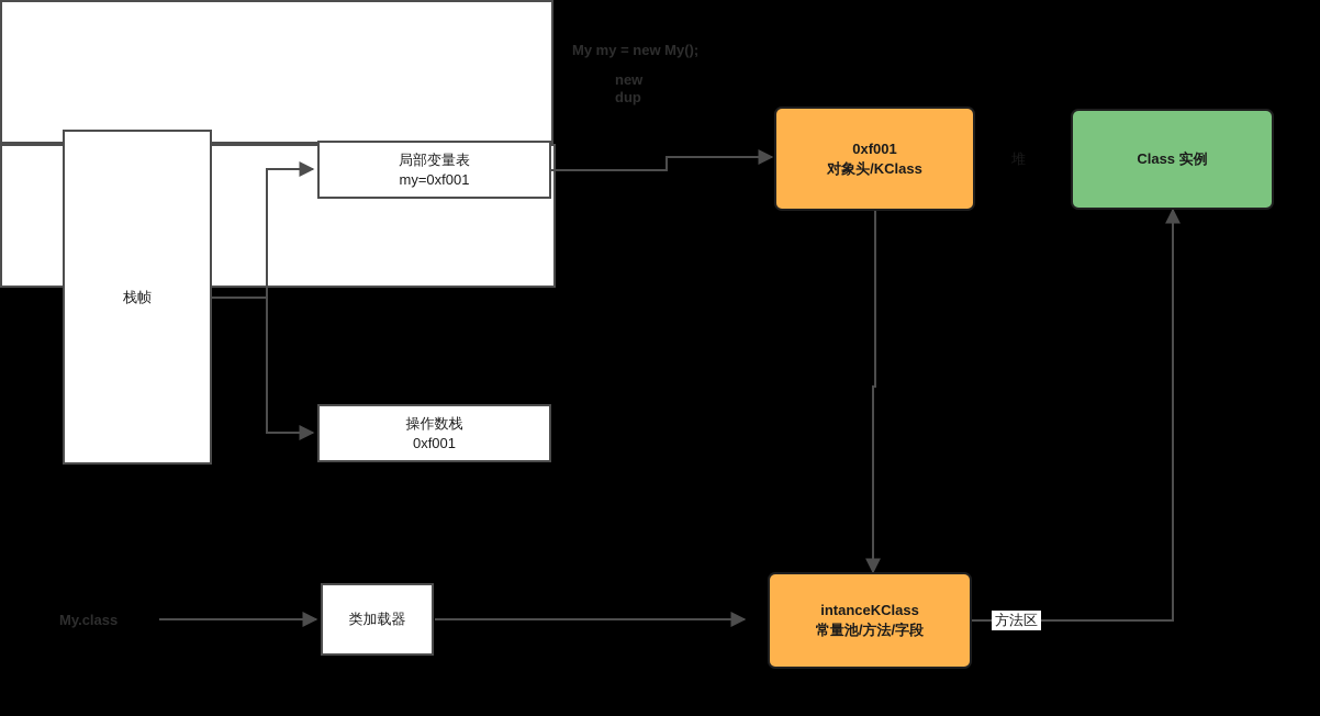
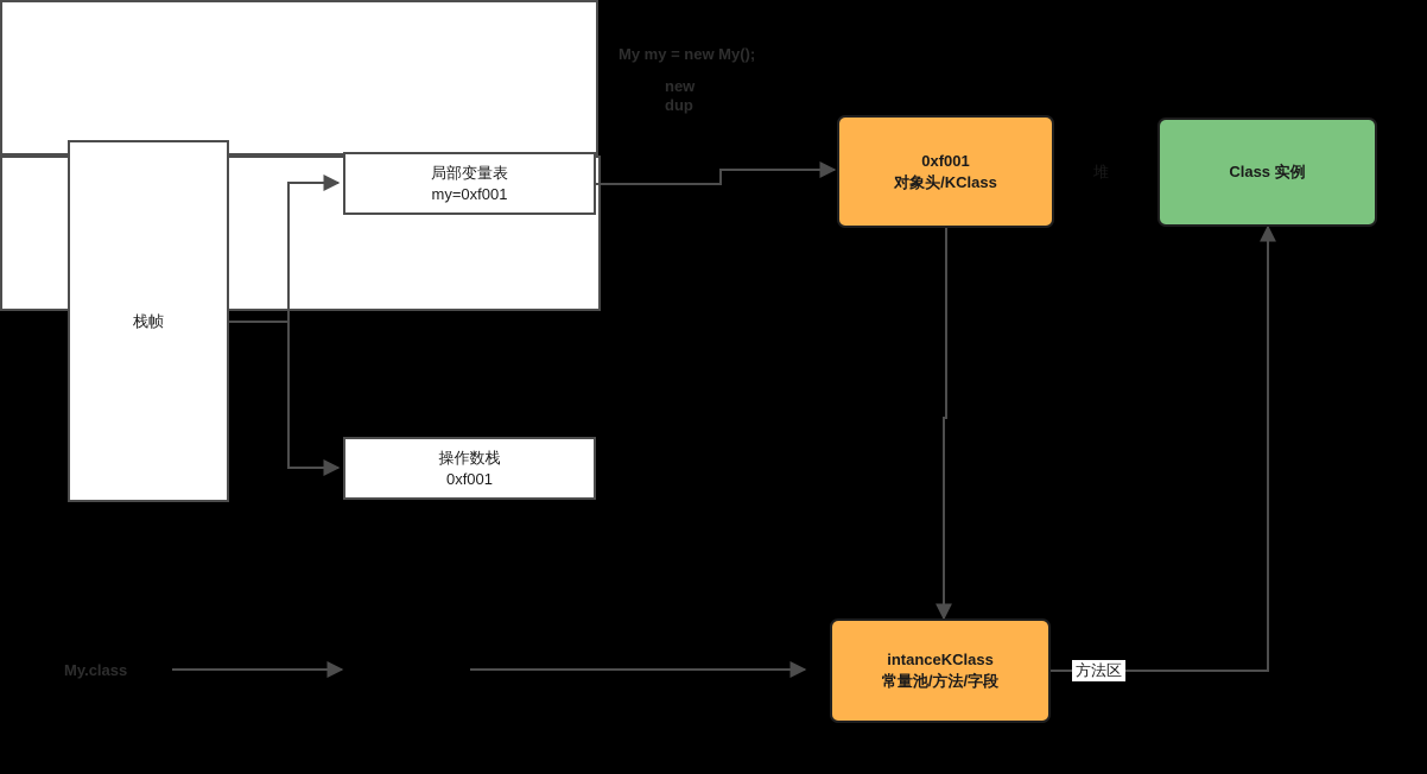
  My my = new My();
  new
  dup
  栈帧
  局部变量表
  my=0xf001
  操作数栈
  0xf001
  My.class
- 类加载器
  0xf001
  对象头/KClass
  堆
  Class 实例
  intanceKClass
  常量池/方法/字段
  方法区
